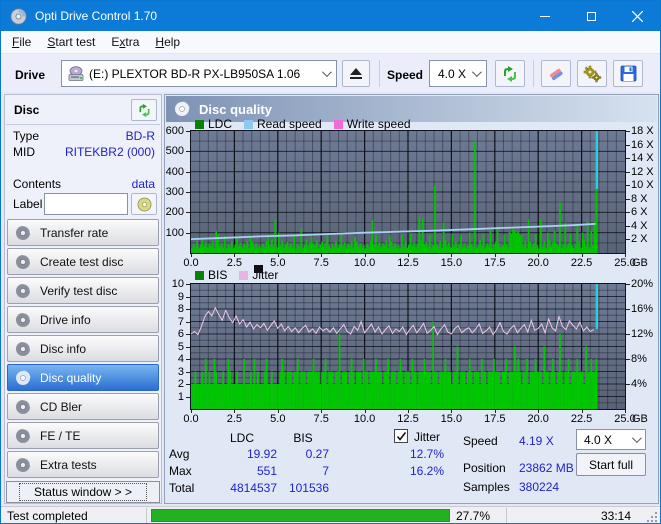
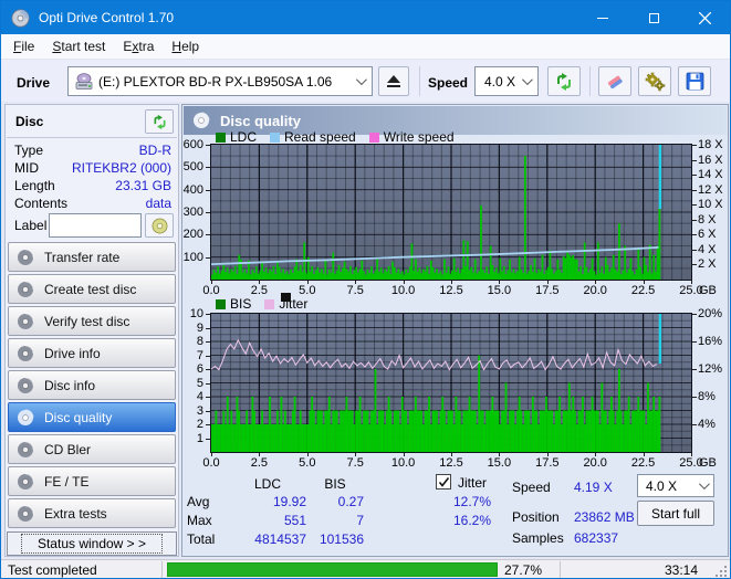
  Opti Drive Control 1.70
  File
  Start test
  Extra
  Help
  Drive
  (E:) PLEXTOR BD-R PX-LB950SA 1.06
  Speed
  4.0 X
  Disc
  Type
  BD-R
  MID
  RITEKBR2 (000)
+ Length
+ 23.31 GB
  Contents
  data
  Label
  Transfer rate
  Create test disc
  Verify test disc
  Drive info
  Disc info
  Disc quality
  CD Bler
  FE / TE
  Extra tests
  Status window > >
  Disc quality
  LDC
  Read speed
  Write speed
  BIS
  Jitter
  LDC
  BIS
  Jitter
  Avg
  19.92
  0.27
  12.7%
  Max
  551
  7
  16.2%
  Total
  4814537
  101536
  Speed
  4.19 X
  Position
  23862 MB
  Samples
- 380224
+ 682337
  4.0 X
  Start full
  Test completed
  27.7%
  33:14
  100
  200
  300
  400
  500
  600
  2 X
  4 X
  6 X
  8 X
  10 X
  12 X
  14 X
  16 X
  18 X
  0.0
  2.5
  5.0
  7.5
  10.0
  12.5
  15.0
  17.5
  20.0
  22.5
  25.0
  GB
  1
  2
  3
  4
  5
  6
  7
  8
  9
  10
  4%
  8%
  12%
  16%
  20%
  0.0
  2.5
  5.0
  7.5
  10.0
  12.5
  15.0
  17.5
  20.0
  22.5
  25.0
  GB
